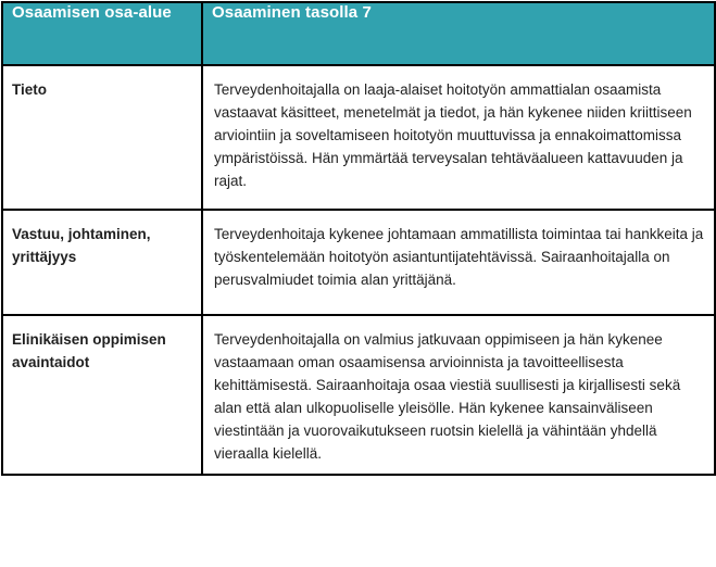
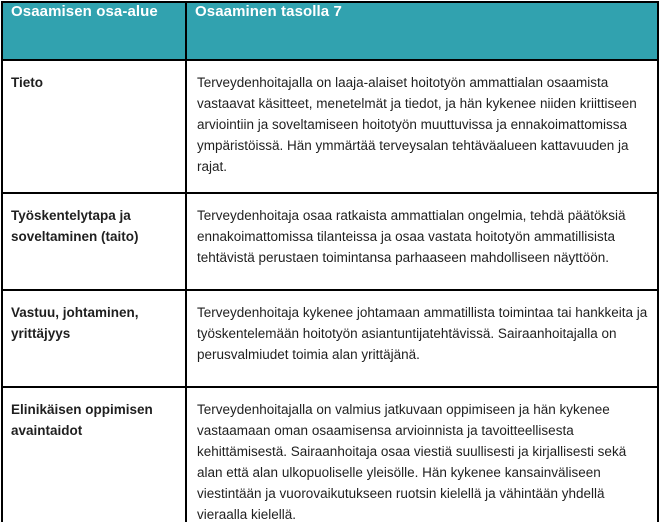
  Osaamisen osa-alue	Osaaminen tasolla 7
  Tieto	Terveydenhoitajalla on laaja-alaiset hoitotyön ammattialan osaamista vastaavat käsitteet, menetelmät ja tiedot, ja hän kykenee niiden kriittiseen arviointiin ja soveltamiseen hoitotyön muuttuvissa ja ennakoimattomissa ympäristöissä. Hän ymmärtää terveysalan tehtäväalueen kattavuuden ja rajat.
+ Työskentelytapa ja soveltaminen (taito)	Terveydenhoitaja osaa ratkaista ammattialan ongelmia, tehdä päätöksiä ennakoimattomissa tilanteissa ja osaa vastata hoitotyön ammatillisista tehtävistä perustaen toimintansa parhaaseen mahdolliseen näyttöön.
  Vastuu, johtaminen, yrittäjyys	Terveydenhoitaja kykenee johtamaan ammatillista toimintaa tai hankkeita ja työskentelemään hoitotyön asiantuntijatehtävissä. Sairaanhoitajalla on perusvalmiudet toimia alan yrittäjänä.
  Elinikäisen oppimisen avaintaidot	Terveydenhoitajalla on valmius jatkuvaan oppimiseen ja hän kykenee vastaamaan oman osaamisensa arvioinnista ja tavoitteellisesta kehittämisestä. Sairaanhoitaja osaa viestiä suullisesti ja kirjallisesti sekä alan että alan ulkopuoliselle yleisölle. Hän kykenee kansainväliseen viestintään ja vuorovaikutukseen ruotsin kielellä ja vähintään yhdellä vieraalla kielellä.
